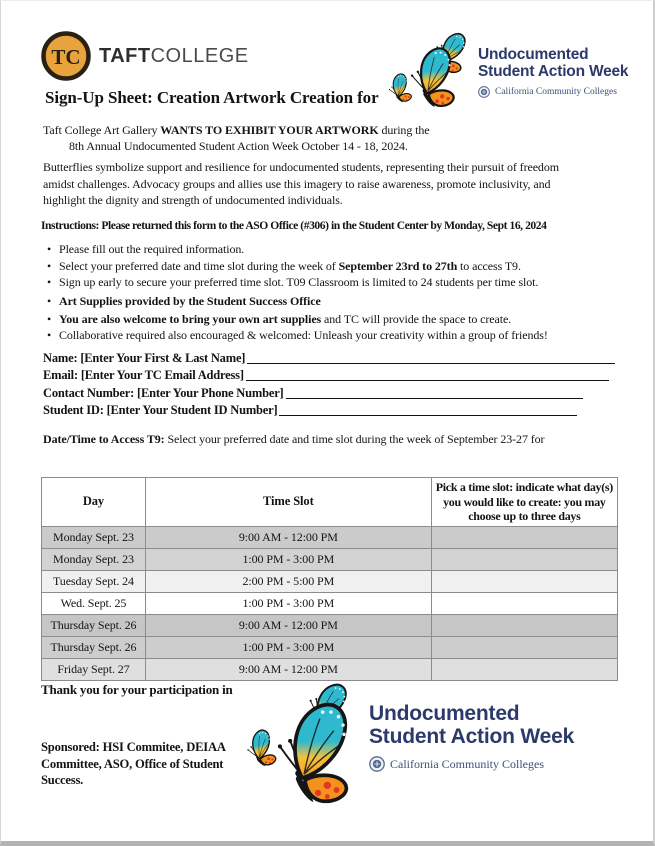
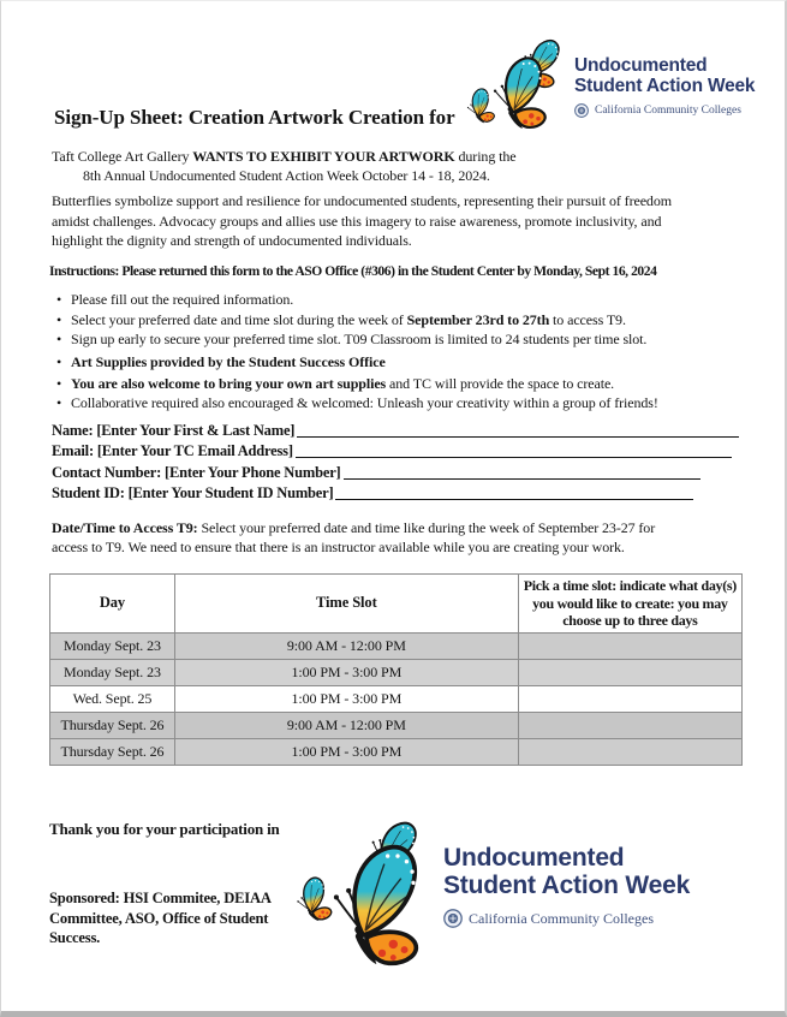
- TC
- TAFTCOLLEGE
  Undocumented
  Student Action Week
  California Community Colleges
  Sign-Up Sheet: Creation Artwork Creation for
  Taft College Art Gallery WANTS TO EXHIBIT YOUR ARTWORK during the
  8th Annual Undocumented Student Action Week October 14 - 18, 2024.
  Butterflies symbolize support and resilience for undocumented students, representing their pursuit of freedom
  amidst challenges. Advocacy groups and allies use this imagery to raise awareness, promote inclusivity, and
  highlight the dignity and strength of undocumented individuals.
  Instructions: Please returned this form to the ASO Office (#306) in the Student Center by Monday, Sept 16, 2024
  • Please fill out the required information.
  • Select your preferred date and time slot during the week of September 23rd to 27th to access T9.
  • Sign up early to secure your preferred time slot. T09 Classroom is limited to 24 students per time slot.
  • Art Supplies provided by the Student Success Office
  • You are also welcome to bring your own art supplies and TC will provide the space to create.
  • Collaborative required also encouraged & welcomed: Unleash your creativity within a group of friends!
  Name: [Enter Your First & Last Name]
  Email: [Enter Your TC Email Address]
  Contact Number: [Enter Your Phone Number]
  Student ID: [Enter Your Student ID Number]
- Date/Time to Access T9: Select your preferred date and time slot during the week of September 23-27 for
+ Date/Time to Access T9: Select your preferred date and time like during the week of September 23-27 for
+ access to T9. We need to ensure that there is an instructor available while you are creating your work.
  Day	Time Slot	Pick a time slot: indicate what day(s) you would like to create: you may choose up to three days
  Monday Sept. 23	9:00 AM - 12:00 PM
  Monday Sept. 23	1:00 PM - 3:00 PM
- Tuesday Sept. 24	2:00 PM - 5:00 PM
  Wed. Sept. 25	1:00 PM - 3:00 PM
  Thursday Sept. 26	9:00 AM - 12:00 PM
  Thursday Sept. 26	1:00 PM - 3:00 PM
- Friday Sept. 27	9:00 AM - 12:00 PM
  Thank you for your participation in
  Sponsored: HSI Commitee, DEIAA Committee, ASO, Office of Student Success.
  Undocumented
  Student Action Week
  California Community Colleges
